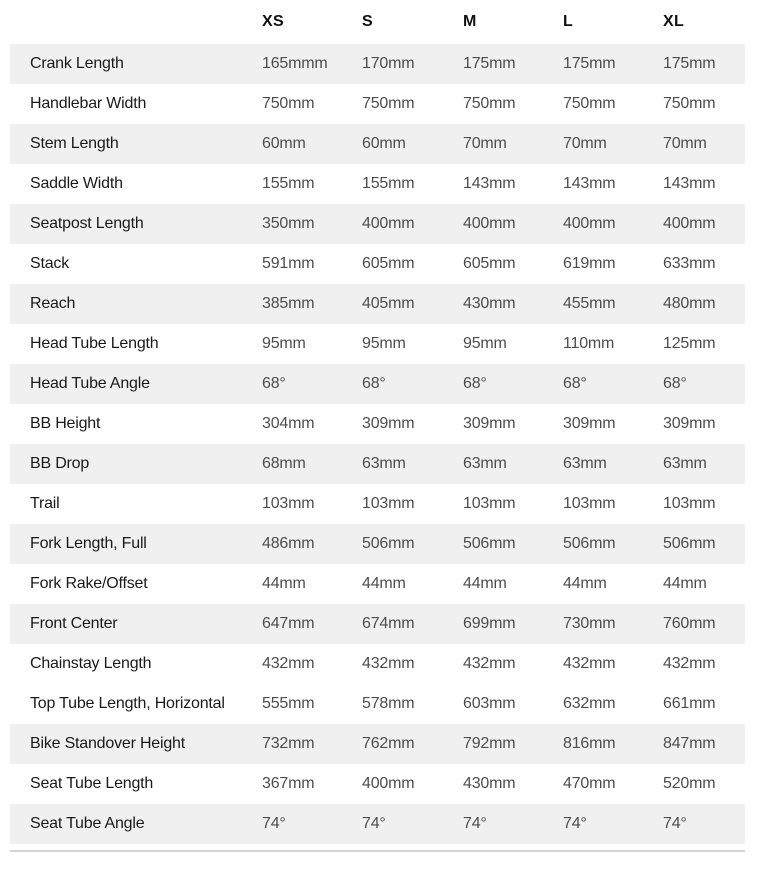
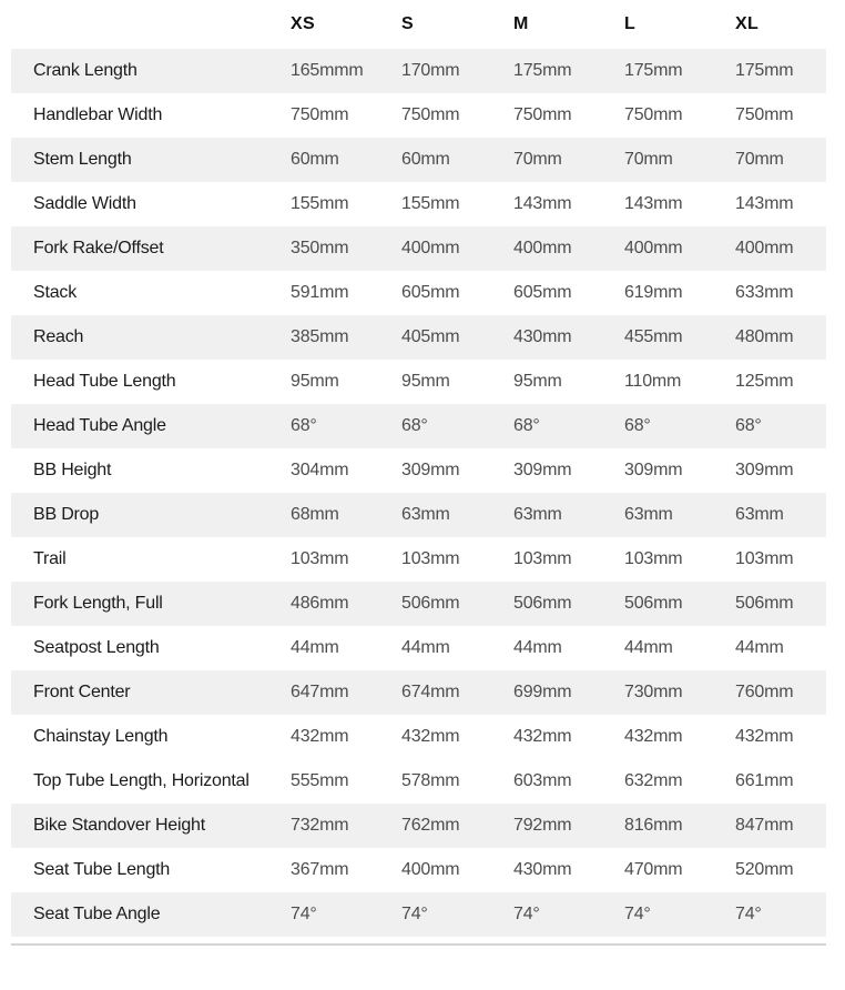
  XS
  S
  M
  L
  XL
  Crank Length
  165mmm
  170mm
  175mm
  175mm
  175mm
  Handlebar Width
  750mm
  750mm
  750mm
  750mm
  750mm
  Stem Length
  60mm
  60mm
  70mm
  70mm
  70mm
  Saddle Width
  155mm
  155mm
  143mm
  143mm
  143mm
- Seatpost Length
+ Fork Rake/Offset
  350mm
  400mm
  400mm
  400mm
  400mm
  Stack
  591mm
  605mm
  605mm
  619mm
  633mm
  Reach
  385mm
  405mm
  430mm
  455mm
  480mm
  Head Tube Length
  95mm
  95mm
  95mm
  110mm
  125mm
  Head Tube Angle
  68°
  68°
  68°
  68°
  68°
  BB Height
  304mm
  309mm
  309mm
  309mm
  309mm
  BB Drop
  68mm
  63mm
  63mm
  63mm
  63mm
  Trail
  103mm
  103mm
  103mm
  103mm
  103mm
  Fork Length, Full
  486mm
  506mm
  506mm
  506mm
  506mm
- Fork Rake/Offset
+ Seatpost Length
  44mm
  44mm
  44mm
  44mm
  44mm
  Front Center
  647mm
  674mm
  699mm
  730mm
  760mm
  Chainstay Length
  432mm
  432mm
  432mm
  432mm
  432mm
  Top Tube Length, Horizontal
  555mm
  578mm
  603mm
  632mm
  661mm
  Bike Standover Height
  732mm
  762mm
  792mm
  816mm
  847mm
  Seat Tube Length
  367mm
  400mm
  430mm
  470mm
  520mm
  Seat Tube Angle
  74°
  74°
  74°
  74°
  74°
